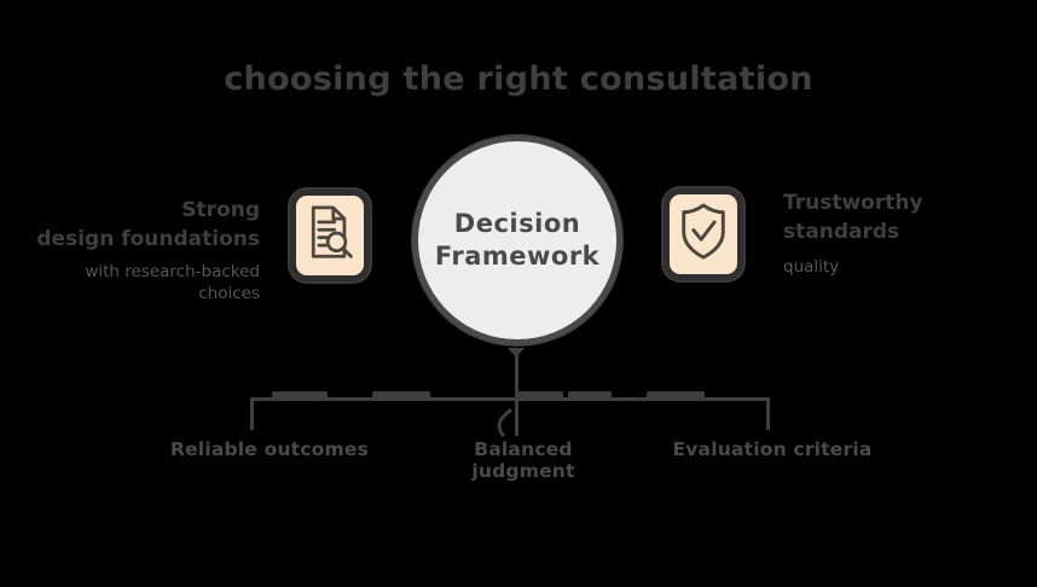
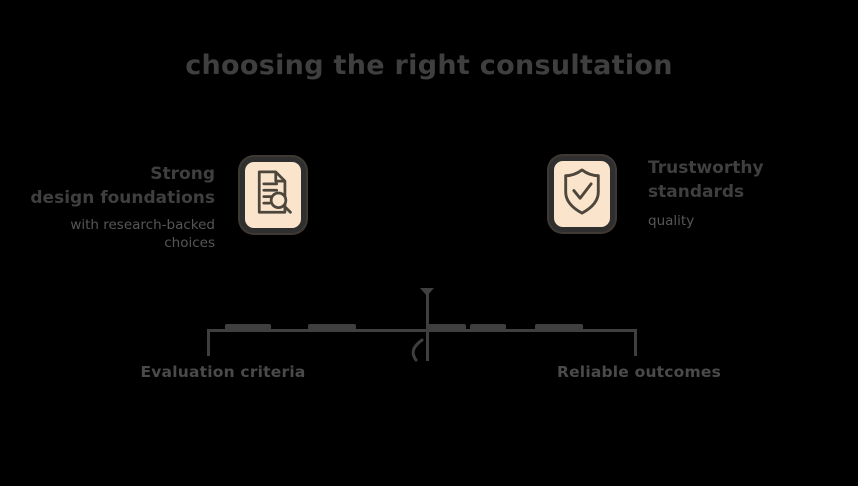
  choosing the right consultation
- Decision
- Framework
  Strong
  design foundations
  with research-backed
  choices
  Trustworthy
  standards
  quality
- Reliable outcomes
+ Evaluation criteria
- Balanced judgment
- Evaluation criteria
+ Reliable outcomes
